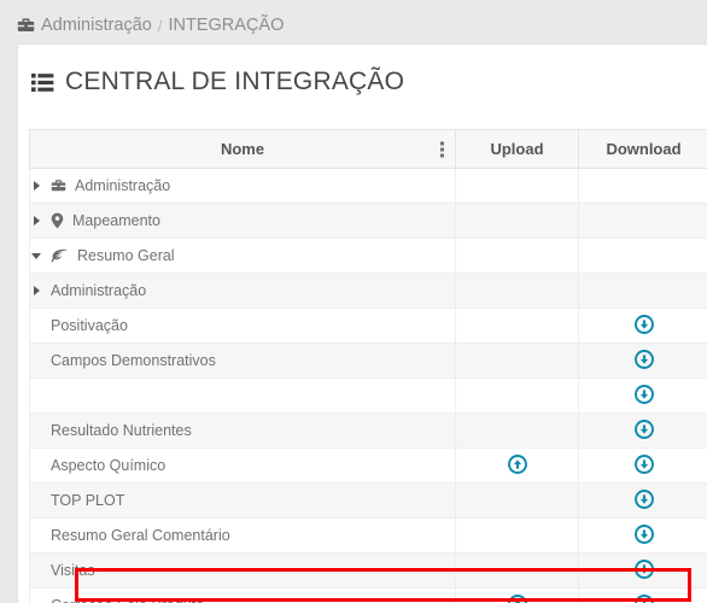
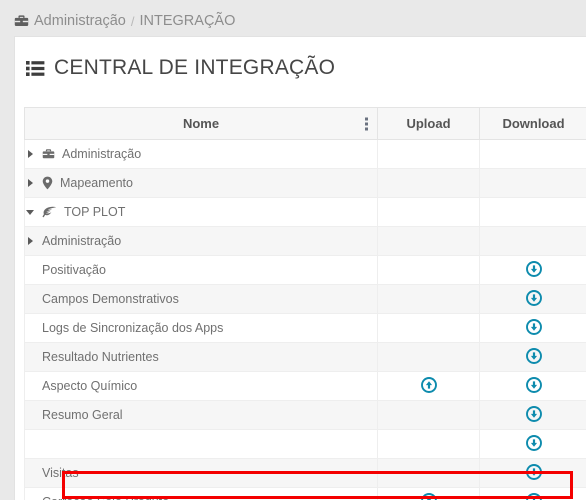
  Administração
  /
  INTEGRAÇÃO
  CENTRAL DE INTEGRAÇÃO
  Nome	Upload	Download
  Administração
  Mapeamento
- Resumo Geral
+ TOP PLOT
  Administração
  Positivação
  Campos Demonstrativos
+ Logs de Sincronização dos Apps
  Resultado Nutrientes
  Aspecto Químico
- TOP PLOT
+ Resumo Geral
- Resumo Geral Comentário
  Visitas
